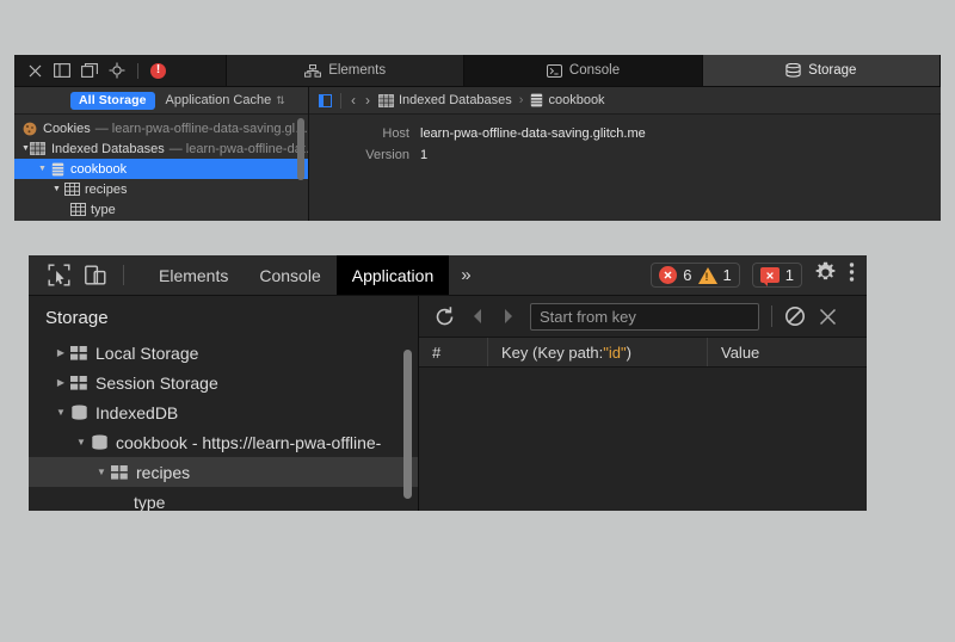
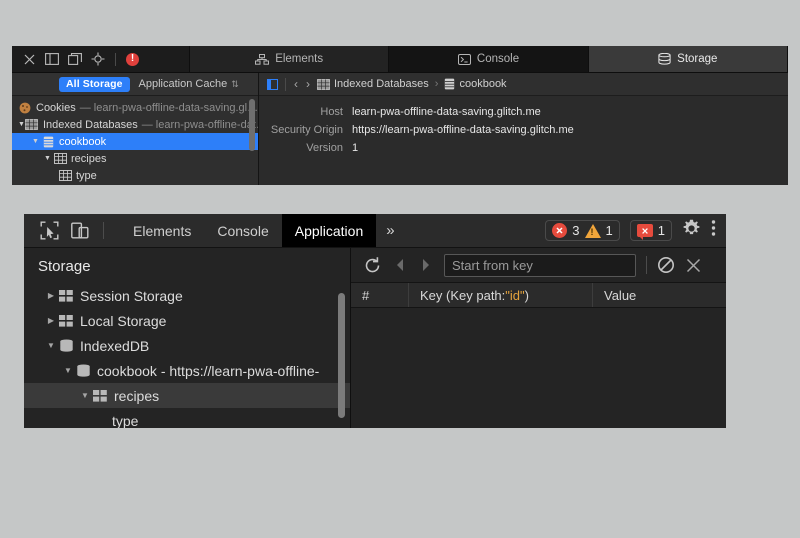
  !
  Elements
  Console
  Storage
  All Storage
  Application Cache
  ⇅
  Cookies
  — learn-pwa-offline-data-saving.gl
  Indexed Databases
  — learn-pwa-offline-d
  cookbook
  recipes
  type
  ‹
  ›
  Indexed Databases
  ›
  cookbook
  Host
  learn-pwa-offline-data-saving.glitch.me
+ Security Origin
+ https://learn-pwa-offline-data-saving.glitch.me
  Version
  1
  Elements
  Console
  Application
  »
- 6
+ 3
  1
  1
  Storage
  ▶
- Local Storage
+ Session Storage
  ▶
- Session Storage
+ Local Storage
  ▼
  IndexedDB
  ▼
  cookbook - https://learn-pwa-offline-
  ▼
  recipes
  type
  Start from key
  #
  Key (Key path:
  "id"
  )
  Value
